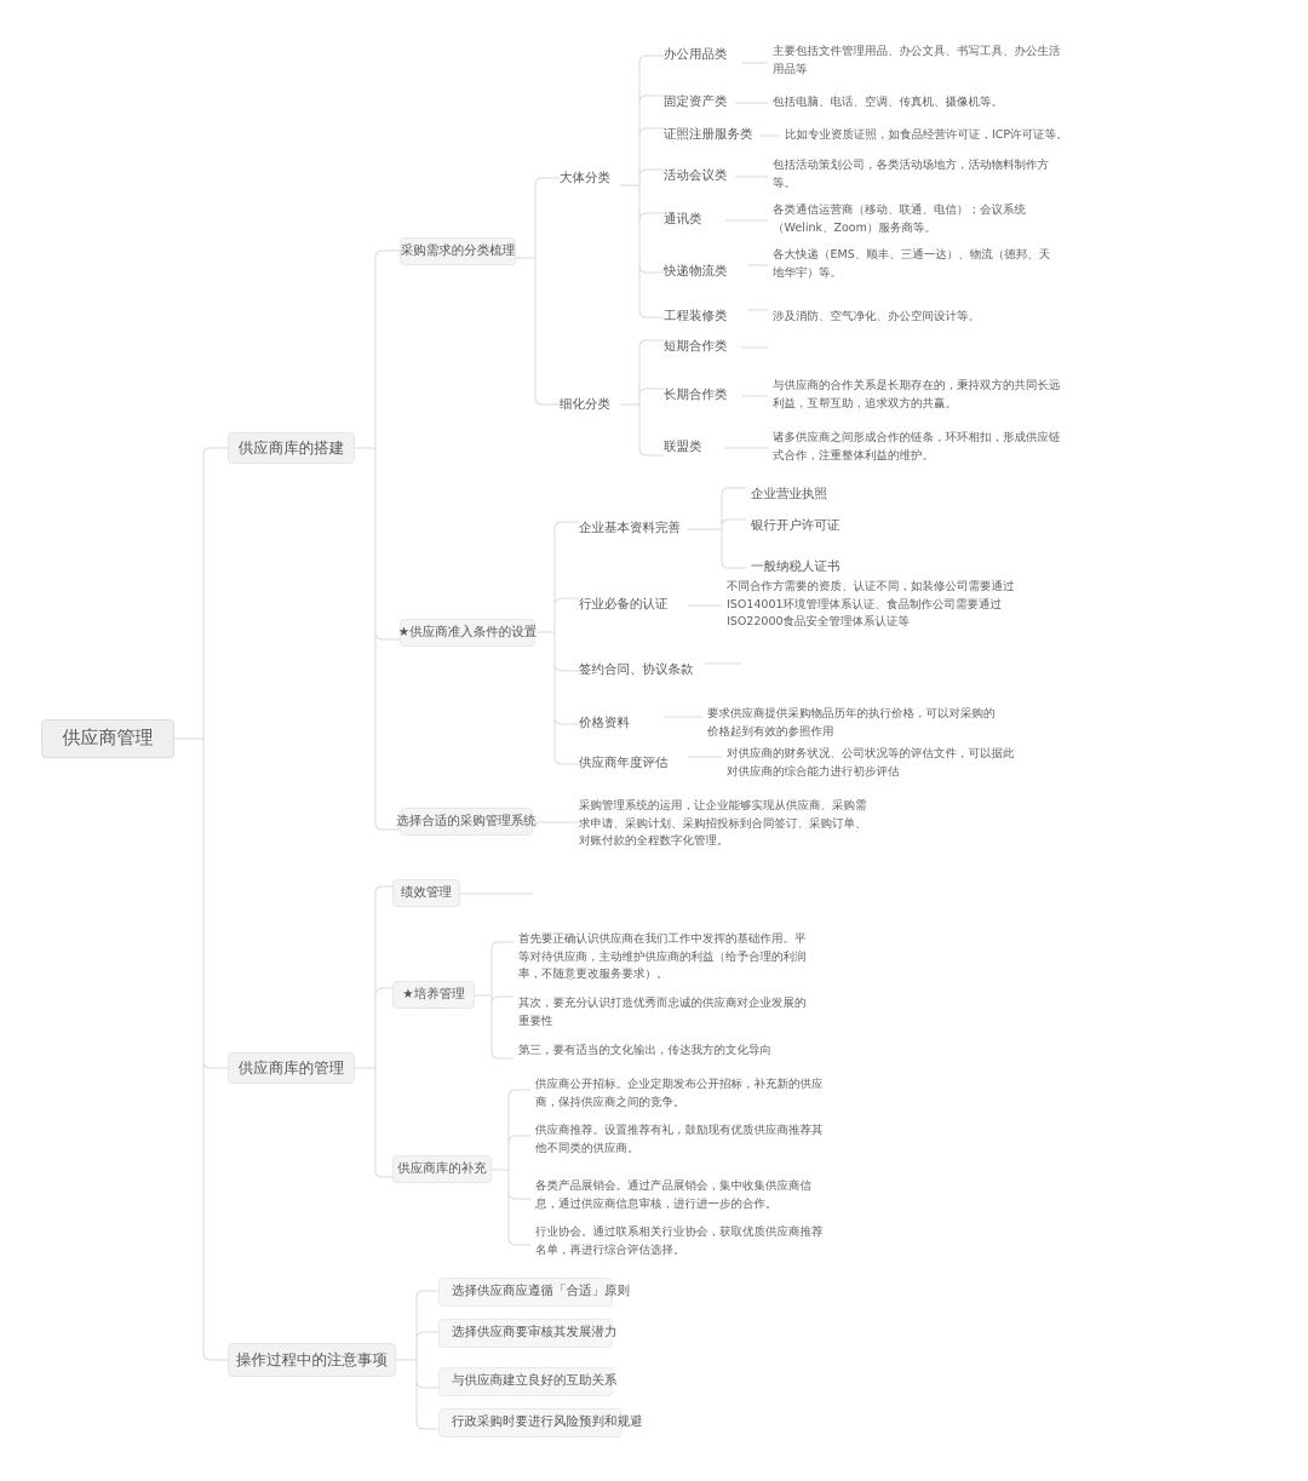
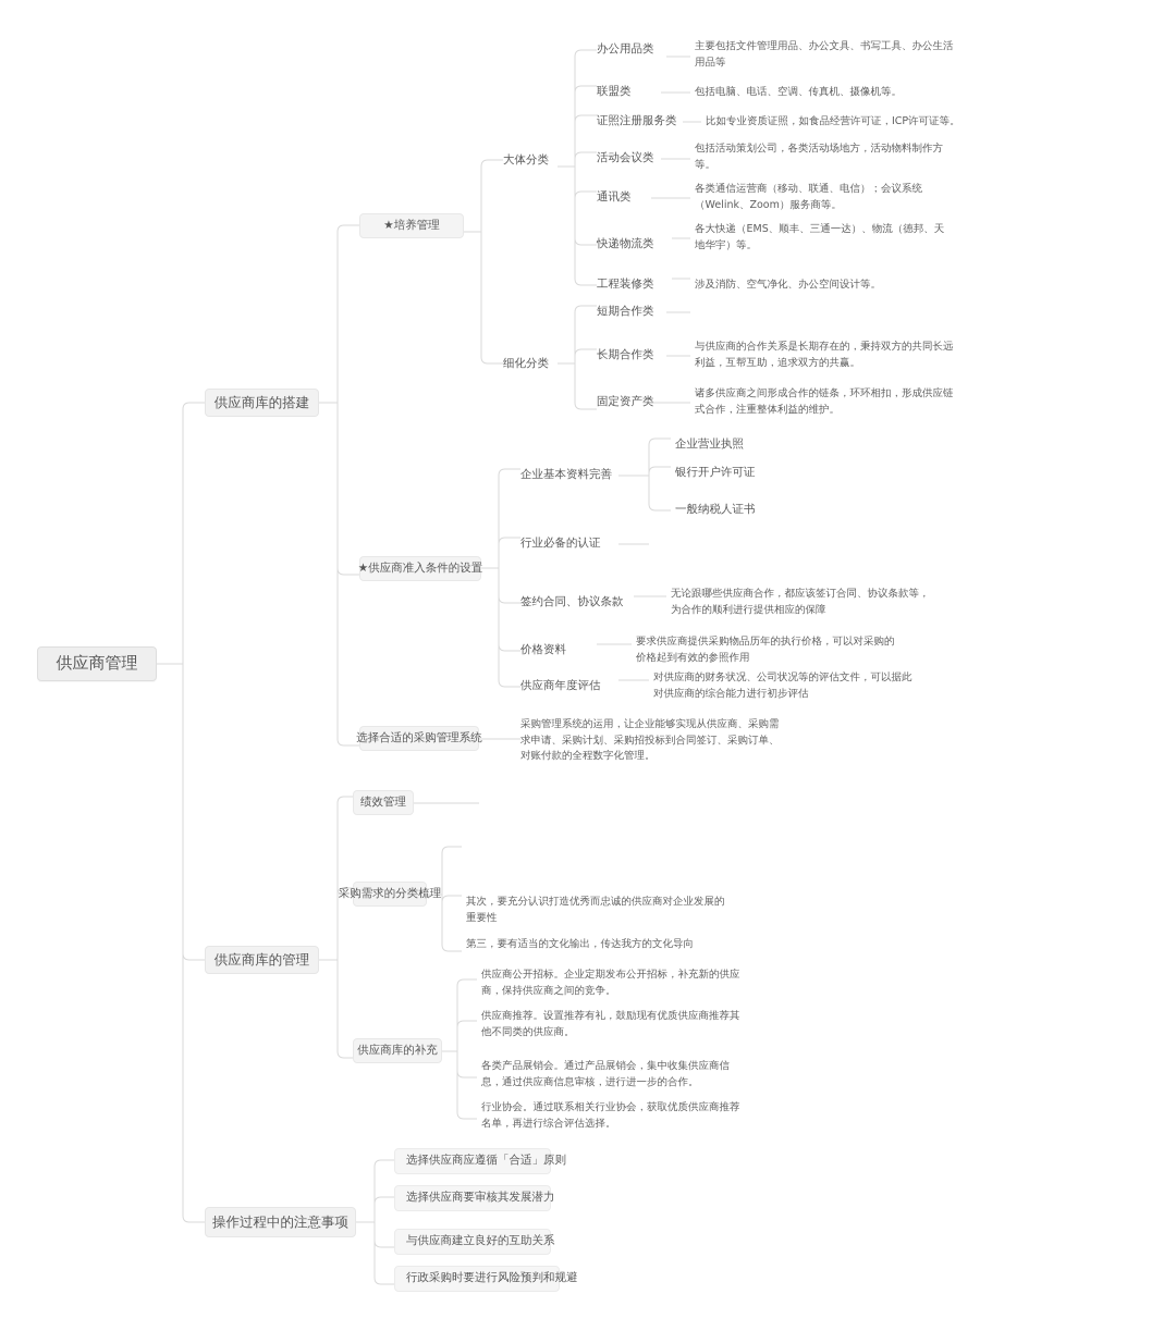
  供应商管理
  供应商库的搭建
- 采购需求的分类梳理
+ ★培养管理
  大体分类
  办公用品类
  主要包括文件管理用品、办公文具、书写工具、办公生活
  用品等
- 固定资产类
+ 联盟类
  包括电脑、电话、空调、传真机、摄像机等。
  证照注册服务类
  比如专业资质证照，如食品经营许可证，ICP许可证等。
  活动会议类
  包括活动策划公司，各类活动场地方，活动物料制作方
  等。
  通讯类
  各类通信运营商（移动、联通、电信）；会议系统
  （Welink、Zoom）服务商等。
  快递物流类
  各大快递（EMS、顺丰、三通一达）、物流（德邦、天
  地华宇）等。
  工程装修类
  涉及消防、空气净化、办公空间设计等。
  细化分类
  短期合作类
  长期合作类
  与供应商的合作关系是长期存在的，秉持双方的共同长远
  利益，互帮互助，追求双方的共赢。
- 联盟类
+ 固定资产类
  诸多供应商之间形成合作的链条，环环相扣，形成供应链
  式合作，注重整体利益的维护。
  ★供应商准入条件的设置
  企业基本资料完善
  企业营业执照
  银行开户许可证
  一般纳税人证书
  行业必备的认证
- 不同合作方需要的资质、认证不同，如装修公司需要通过
- ISO14001环境管理体系认证、食品制作公司需要通过
- ISO22000食品安全管理体系认证等
  签约合同、协议条款
+ 无论跟哪些供应商合作，都应该签订合同、协议条款等，
+ 为合作的顺利进行提供相应的保障
  价格资料
  要求供应商提供采购物品历年的执行价格，可以对采购的
  价格起到有效的参照作用
  供应商年度评估
  对供应商的财务状况、公司状况等的评估文件，可以据此
  对供应商的综合能力进行初步评估
  选择合适的采购管理系统
  采购管理系统的运用，让企业能够实现从供应商、采购需
  求申请、采购计划、采购招投标到合同签订、采购订单、
  对账付款的全程数字化管理。
  供应商库的管理
  绩效管理
- ★培养管理
+ 采购需求的分类梳理
- 首先要正确认识供应商在我们工作中发挥的基础作用。平
- 等对待供应商，主动维护供应商的利益（给予合理的利润
- 率，不随意更改服务要求）。
  其次，要充分认识打造优秀而忠诚的供应商对企业发展的
  重要性
  第三，要有适当的文化输出，传达我方的文化导向
  供应商库的补充
  供应商公开招标。企业定期发布公开招标，补充新的供应
  商，保持供应商之间的竞争。
  供应商推荐。设置推荐有礼，鼓励现有优质供应商推荐其
  他不同类的供应商。
  各类产品展销会。通过产品展销会，集中收集供应商信
  息，通过供应商信息审核，进行进一步的合作。
  行业协会。通过联系相关行业协会，获取优质供应商推荐
  名单，再进行综合评估选择。
  操作过程中的注意事项
  选择供应商应遵循「合适」原则
  选择供应商要审核其发展潜力
  与供应商建立良好的互助关系
  行政采购时要进行风险预判和规避
